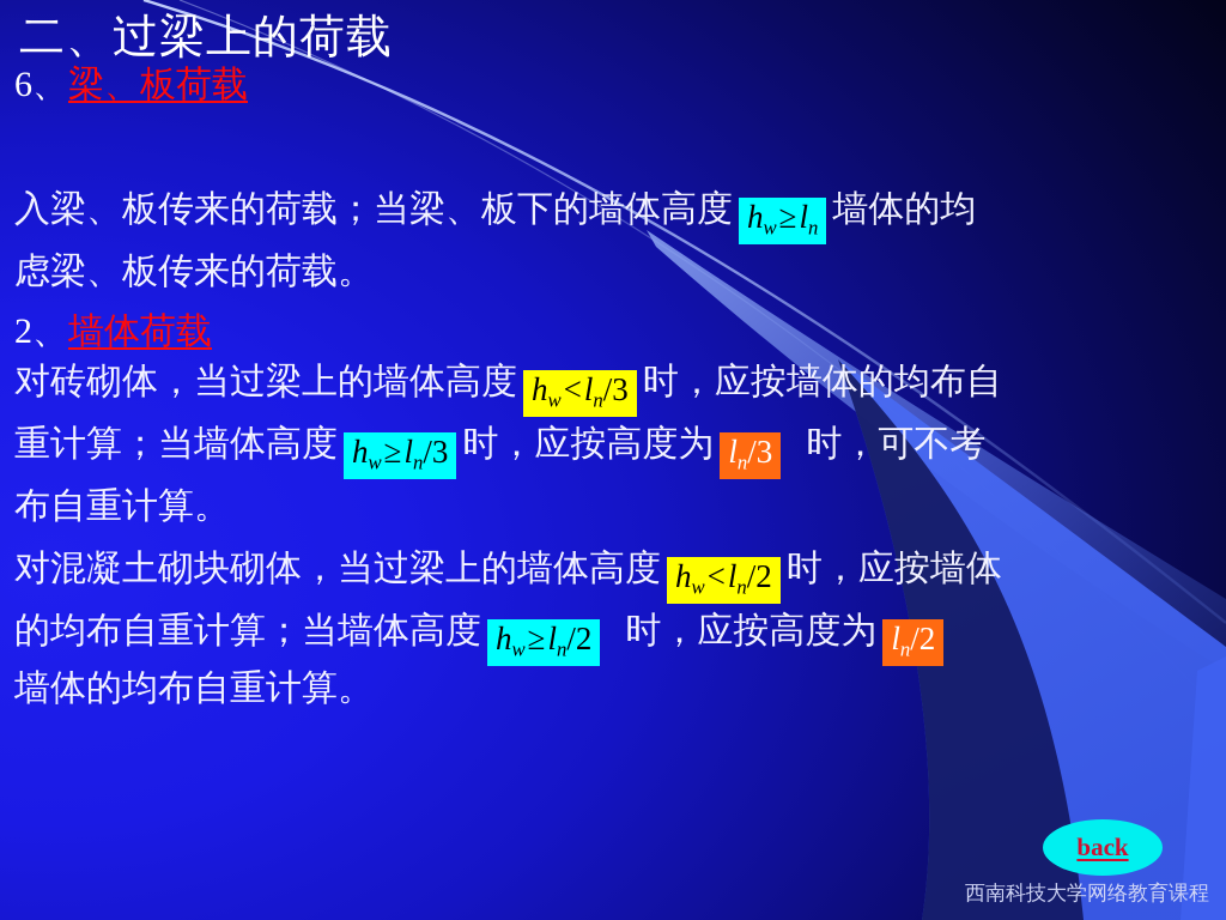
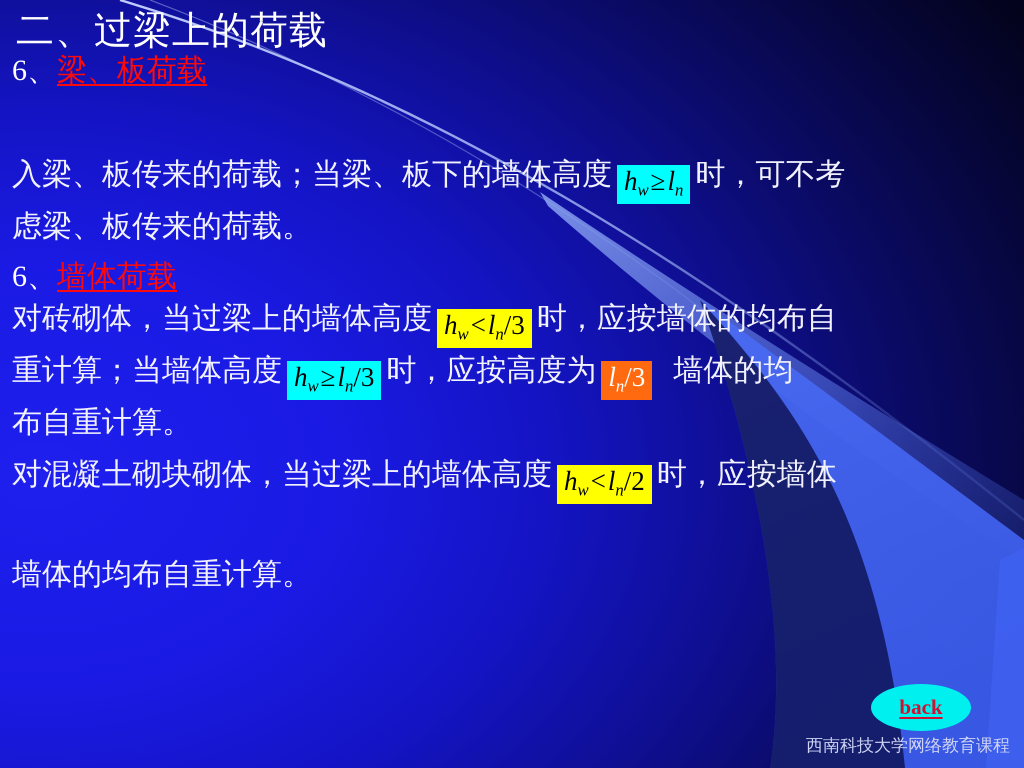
  二、过梁上的荷载
  6、梁、板荷载
- 入梁、板传来的荷载；当梁、板下的墙体高度 hw≥ln墙体的均
+ 入梁、板传来的荷载；当梁、板下的墙体高度 hw≥ln时，可不考
  虑梁、板传来的荷载。
- 2、墙体荷载
+ 6、墙体荷载
  对砖砌体，当过梁上的墙体高度 hw<ln/3 时，应按墙体的均布自
- 重计算；当墙体高度 hw≥ln/3 时，应按高度为 ln/3 时，可不考
+ 重计算；当墙体高度 hw≥ln/3 时，应按高度为 ln/3 墙体的均
  布自重计算。
  对混凝土砌块砌体，当过梁上的墙体高度 hw<ln/2 时，应按墙体
- 的均布自重计算；当墙体高度 hw≥ln/2 时，应按高度为 ln/2
  墙体的均布自重计算。
  back
  西南科技大学网络教育课程
